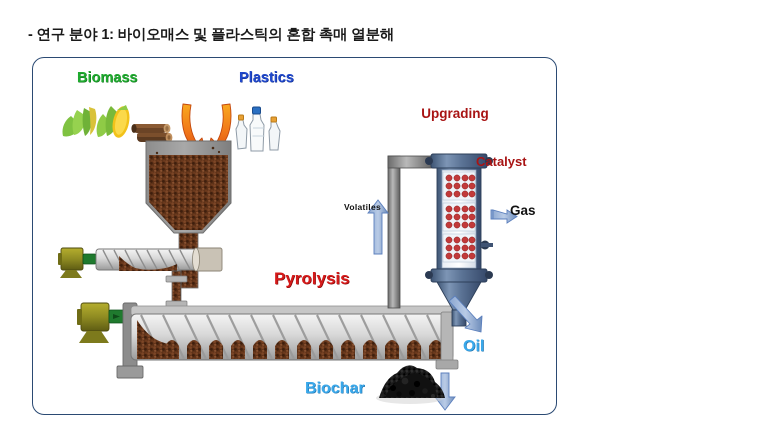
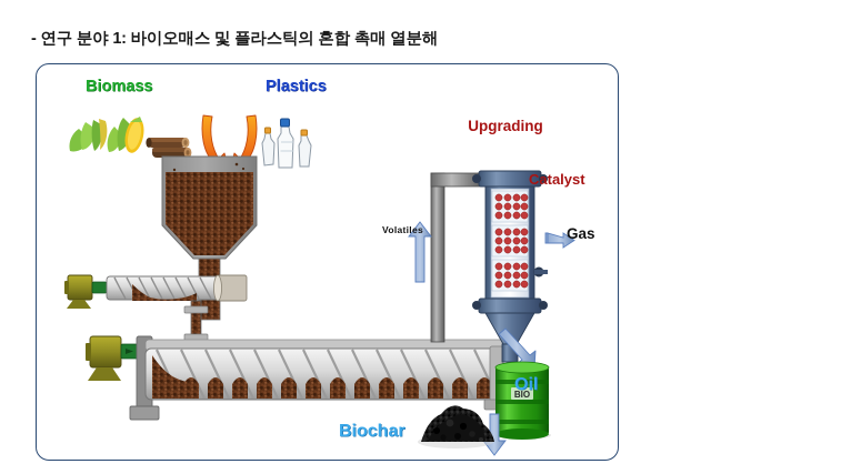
  - 연구 분야 1: 바이오매스 및 플라스틱의 혼합 촉매 열분해
+ BIO
  Biomass
  Plastics
  Upgrading
  Catalyst
  Gas
  Volatiles
- Pyrolysis
  Oil
  Biochar
